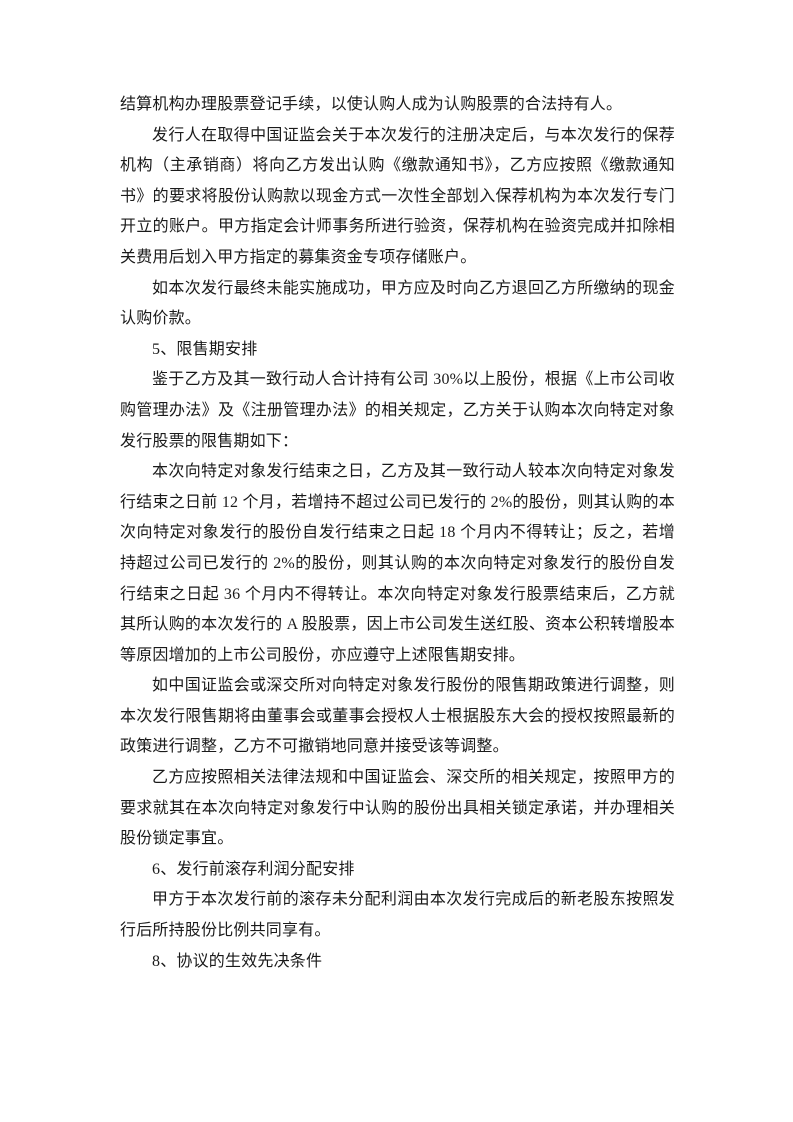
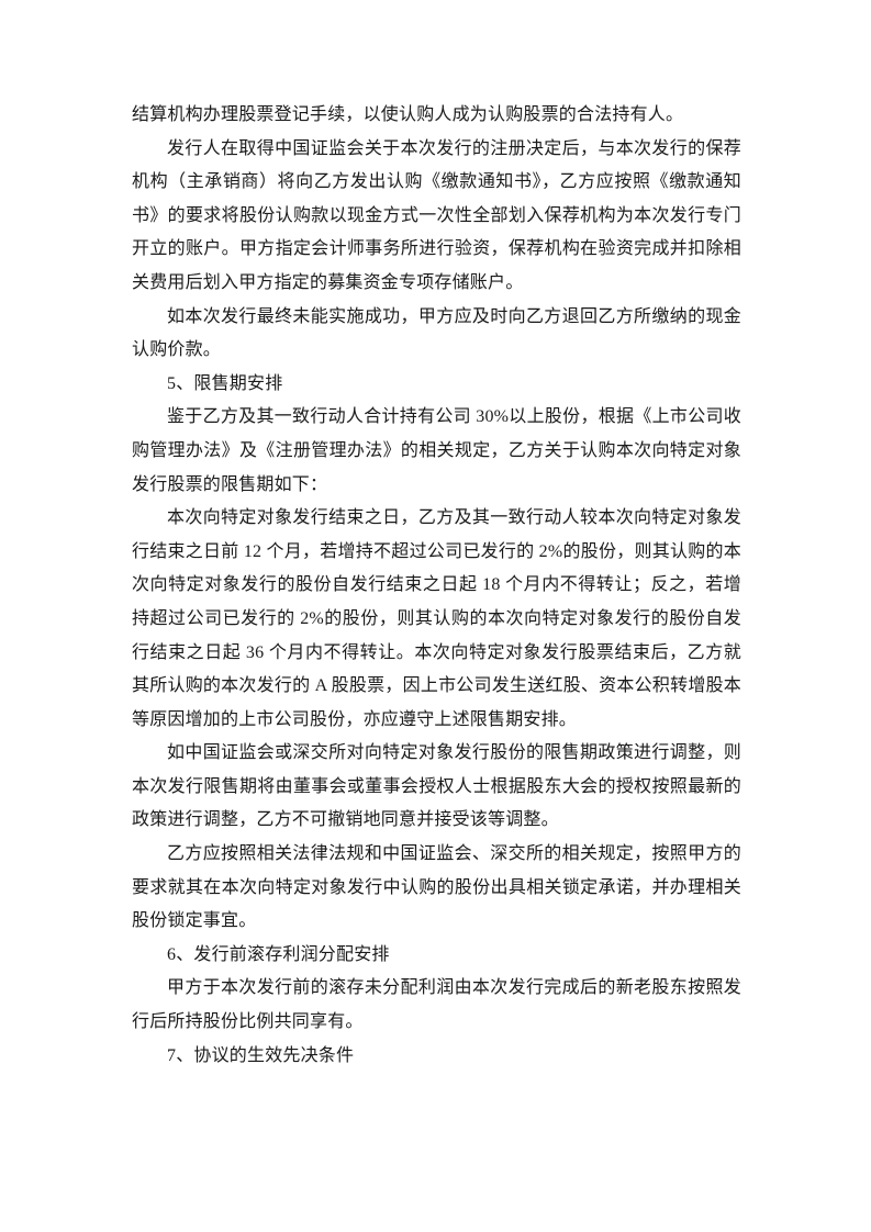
  结算机构办理股票登记手续，以使认购人成为认购股票的合法持有人。
  发行人在取得中国证监会关于本次发行的注册决定后，与本次发行的保荐机构（主承销商）将向乙方发出认购《缴款通知书》，乙方应按照《缴款通知书》的要求将股份认购款以现金方式一次性全部划入保荐机构为本次发行专门开立的账户。甲方指定会计师事务所进行验资，保荐机构在验资完成并扣除相关费用后划入甲方指定的募集资金专项存储账户。
  如本次发行最终未能实施成功，甲方应及时向乙方退回乙方所缴纳的现金认购价款。
  5、限售期安排
  鉴于乙方及其一致行动人合计持有公司 30%以上股份，根据《上市公司收购管理办法》及《注册管理办法》的相关规定，乙方关于认购本次向特定对象发行股票的限售期如下：
  本次向特定对象发行结束之日，乙方及其一致行动人较本次向特定对象发行结束之日前 12 个月，若增持不超过公司已发行的 2%的股份，则其认购的本次向特定对象发行的股份自发行结束之日起 18 个月内不得转让；反之，若增持超过公司已发行的 2%的股份，则其认购的本次向特定对象发行的股份自发行结束之日起 36 个月内不得转让。本次向特定对象发行股票结束后，乙方就其所认购的本次发行的 A 股股票，因上市公司发生送红股、资本公积转增股本等原因增加的上市公司股份，亦应遵守上述限售期安排。
  如中国证监会或深交所对向特定对象发行股份的限售期政策进行调整，则本次发行限售期将由董事会或董事会授权人士根据股东大会的授权按照最新的政策进行调整，乙方不可撤销地同意并接受该等调整。
  乙方应按照相关法律法规和中国证监会、深交所的相关规定，按照甲方的要求就其在本次向特定对象发行中认购的股份出具相关锁定承诺，并办理相关股份锁定事宜。
  6、发行前滚存利润分配安排
  甲方于本次发行前的滚存未分配利润由本次发行完成后的新老股东按照发行后所持股份比例共同享有。
- 8、协议的生效先决条件
+ 7、协议的生效先决条件
